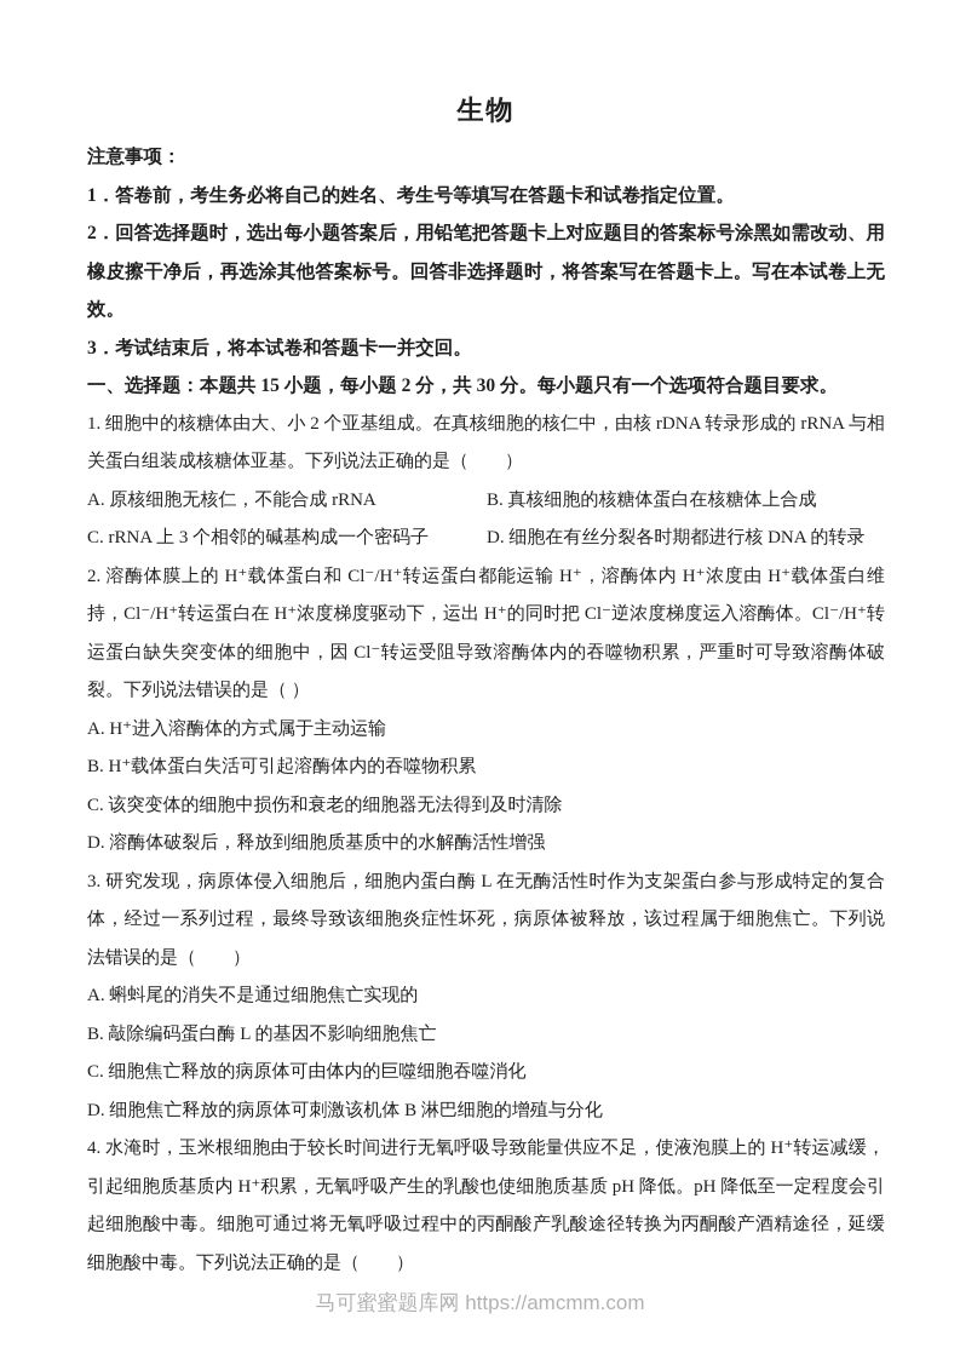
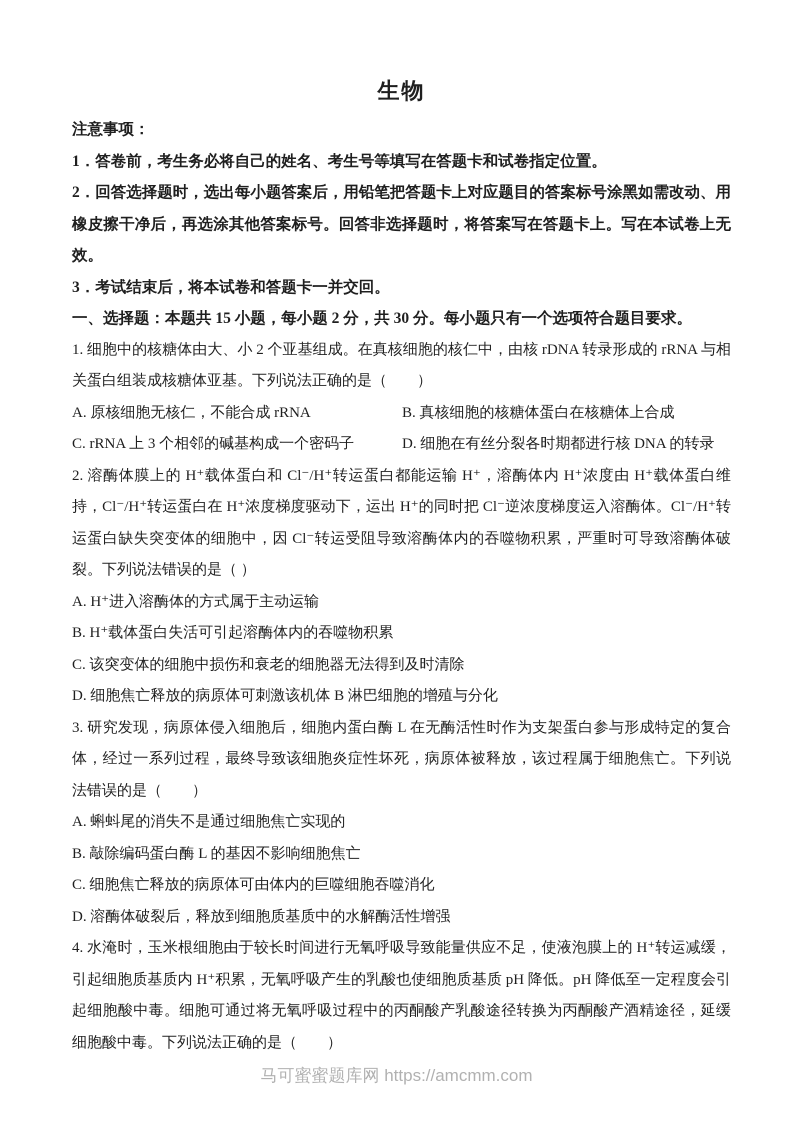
  生物
  注意事项：
  1．答卷前，考生务必将自己的姓名、考生号等填写在答题卡和试卷指定位置。
  2．回答选择题时，选出每小题答案后，用铅笔把答题卡上对应题目的答案标号涂黑如需改动、用橡皮擦干净后，再选涂其他答案标号。回答非选择题时，将答案写在答题卡上。写在本试卷上无效。
  3．考试结束后，将本试卷和答题卡一并交回。
  一、选择题：本题共 15 小题，每小题 2 分，共 30 分。每小题只有一个选项符合题目要求。
  1. 细胞中的核糖体由大、小 2 个亚基组成。在真核细胞的核仁中，由核 rDNA 转录形成的 rRNA 与相关蛋白组装成核糖体亚基。下列说法正确的是（ ）
  A. 原核细胞无核仁，不能合成 rRNA
  B. 真核细胞的核糖体蛋白在核糖体上合成
  C. rRNA 上 3 个相邻的碱基构成一个密码子
  D. 细胞在有丝分裂各时期都进行核 DNA 的转录
  2. 溶酶体膜上的 H⁺载体蛋白和 Cl⁻/H⁺转运蛋白都能运输 H⁺，溶酶体内 H⁺浓度由 H⁺载体蛋白维持，Cl⁻/H⁺转运蛋白在 H⁺浓度梯度驱动下，运出 H⁺的同时把 Cl⁻逆浓度梯度运入溶酶体。Cl⁻/H⁺转运蛋白缺失突变体的细胞中，因 Cl⁻转运受阻导致溶酶体内的吞噬物积累，严重时可导致溶酶体破裂。下列说法错误的是（ ）
  A. H⁺进入溶酶体的方式属于主动运输
  B. H⁺载体蛋白失活可引起溶酶体内的吞噬物积累
  C. 该突变体的细胞中损伤和衰老的细胞器无法得到及时清除
- D. 溶酶体破裂后，释放到细胞质基质中的水解酶活性增强
+ D. 细胞焦亡释放的病原体可刺激该机体 B 淋巴细胞的增殖与分化
  3. 研究发现，病原体侵入细胞后，细胞内蛋白酶 L 在无酶活性时作为支架蛋白参与形成特定的复合体，经过一系列过程，最终导致该细胞炎症性坏死，病原体被释放，该过程属于细胞焦亡。下列说法错误的是（ ）
  A. 蝌蚪尾的消失不是通过细胞焦亡实现的
  B. 敲除编码蛋白酶 L 的基因不影响细胞焦亡
  C. 细胞焦亡释放的病原体可由体内的巨噬细胞吞噬消化
- D. 细胞焦亡释放的病原体可刺激该机体 B 淋巴细胞的增殖与分化
+ D. 溶酶体破裂后，释放到细胞质基质中的水解酶活性增强
  4. 水淹时，玉米根细胞由于较长时间进行无氧呼吸导致能量供应不足，使液泡膜上的 H⁺转运减缓，引起细胞质基质内 H⁺积累，无氧呼吸产生的乳酸也使细胞质基质 pH 降低。pH 降低至一定程度会引起细胞酸中毒。细胞可通过将无氧呼吸过程中的丙酮酸产乳酸途径转换为丙酮酸产酒精途径，延缓细胞酸中毒。下列说法正确的是（ ）
  马可蜜蜜题库网 https://amcmm.com
